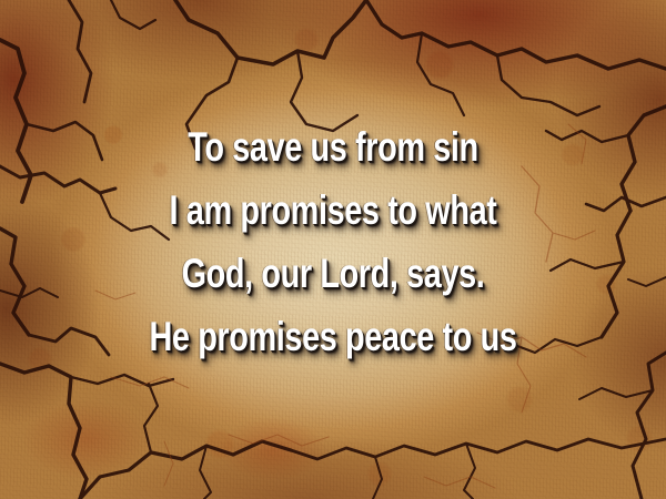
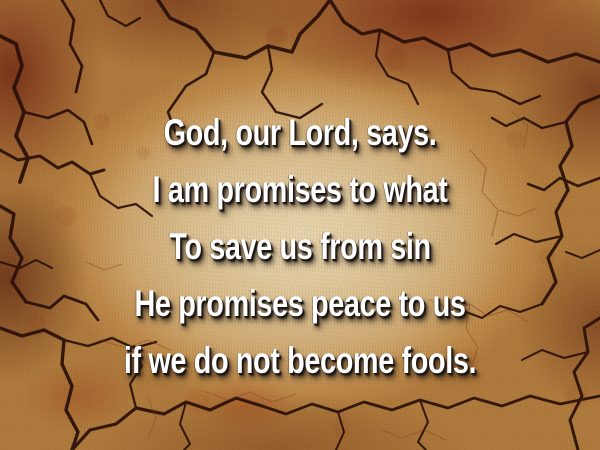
- To save us from sin
+ God, our Lord, says.
  I am promises to what
- God, our Lord, says.
+ To save us from sin
  He promises peace to us
+ if we do not become fools.
